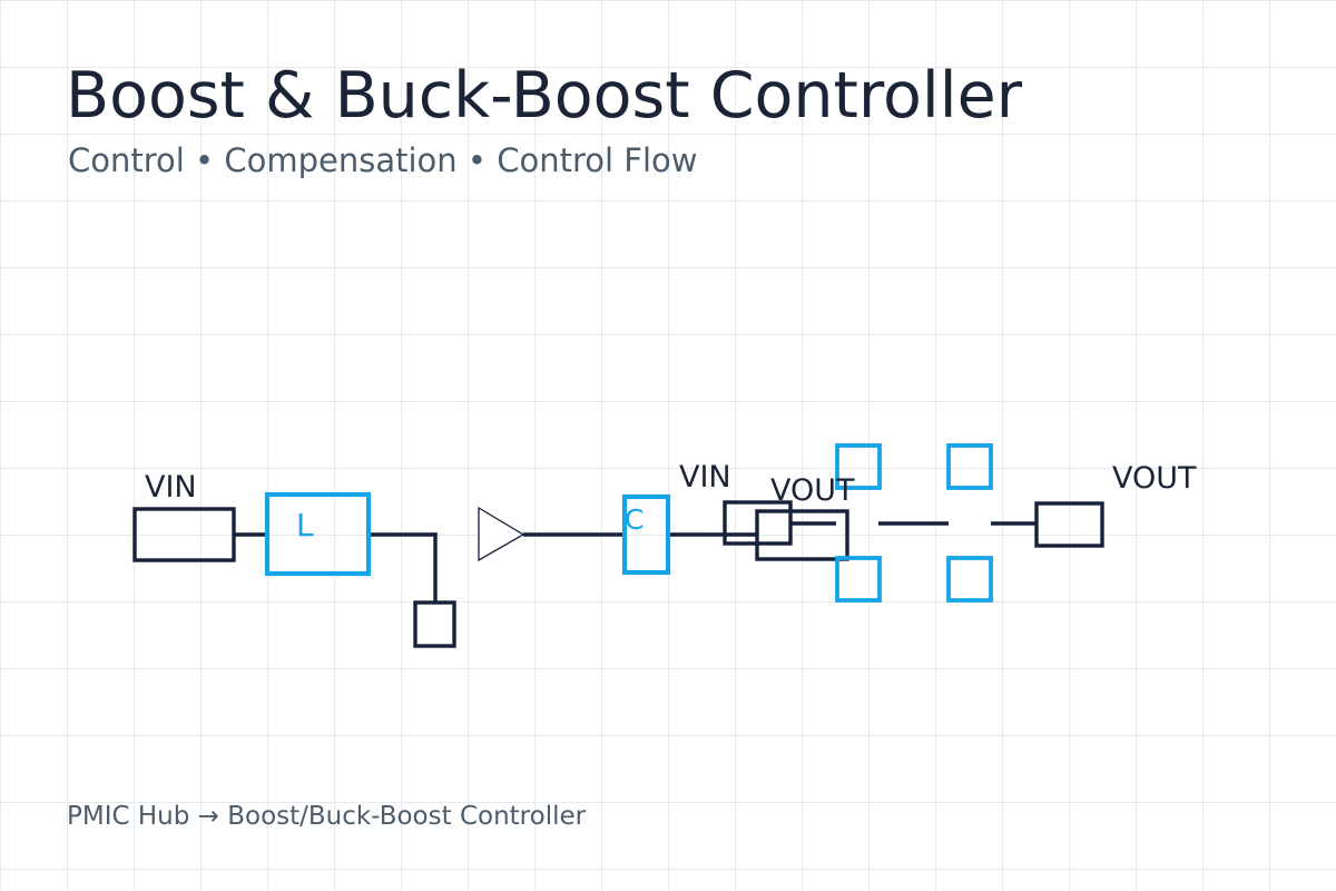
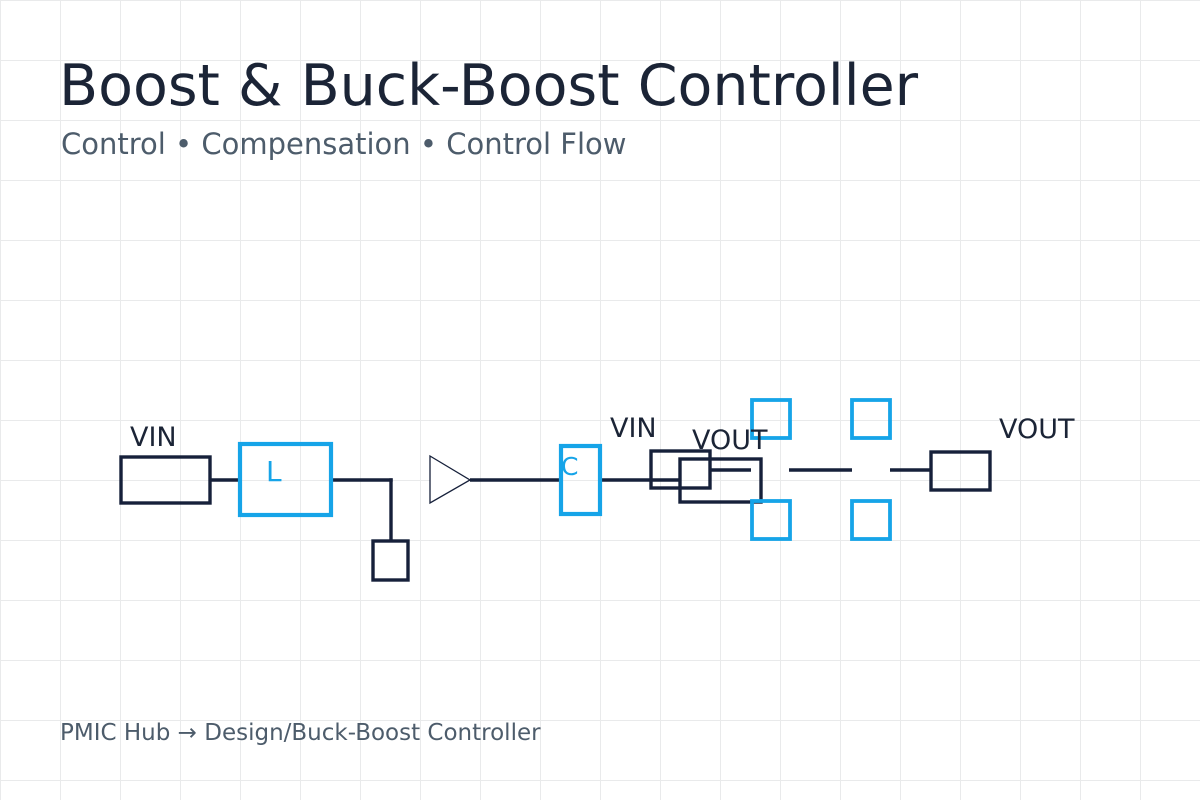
  Boost & Buck-Boost Controller
  Control • Compensation • Control Flow
  VIN
  L
  C
  VIN
  VOUT
  VOUT
- PMIC Hub → Boost/Buck-Boost Controller
+ PMIC Hub → Design/Buck-Boost Controller
